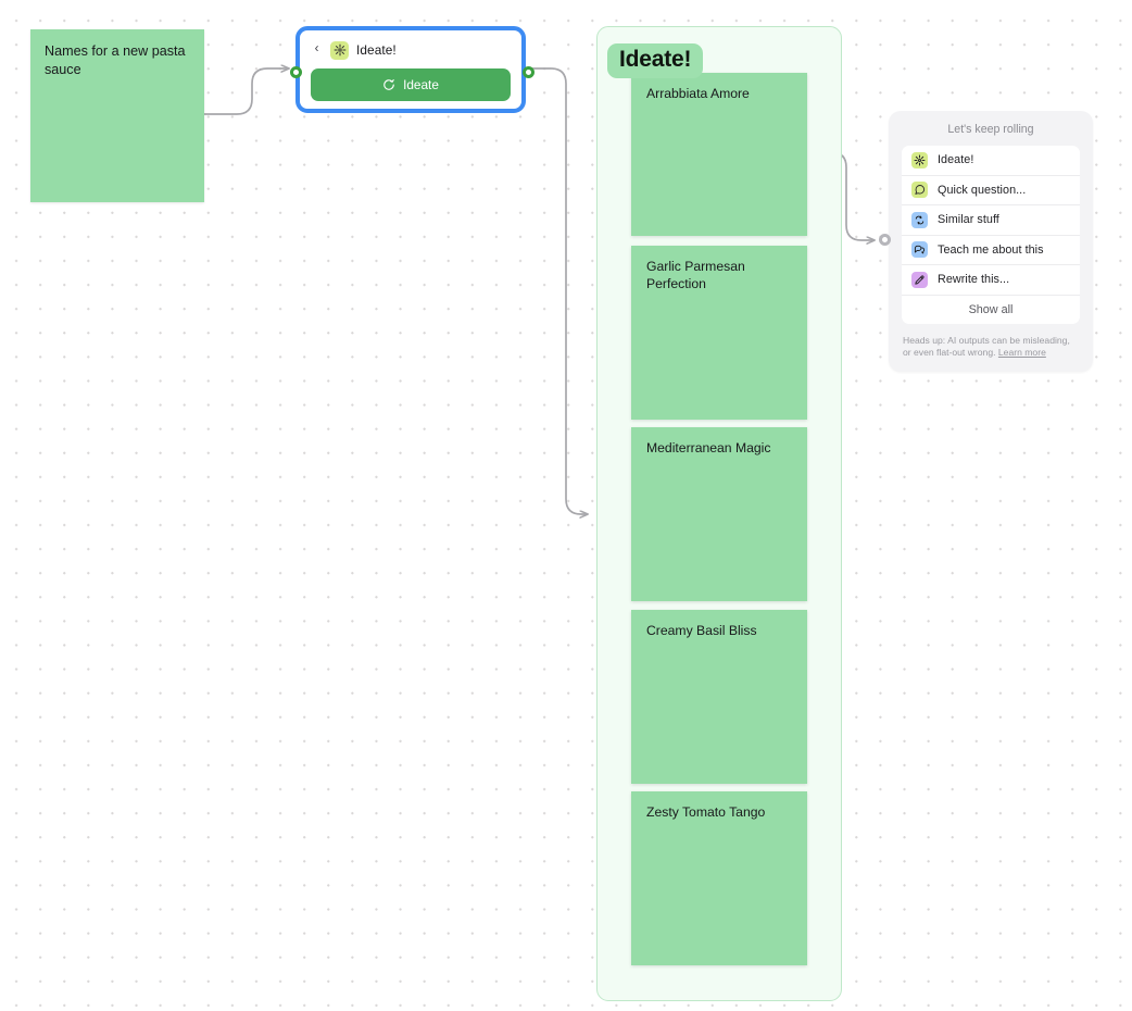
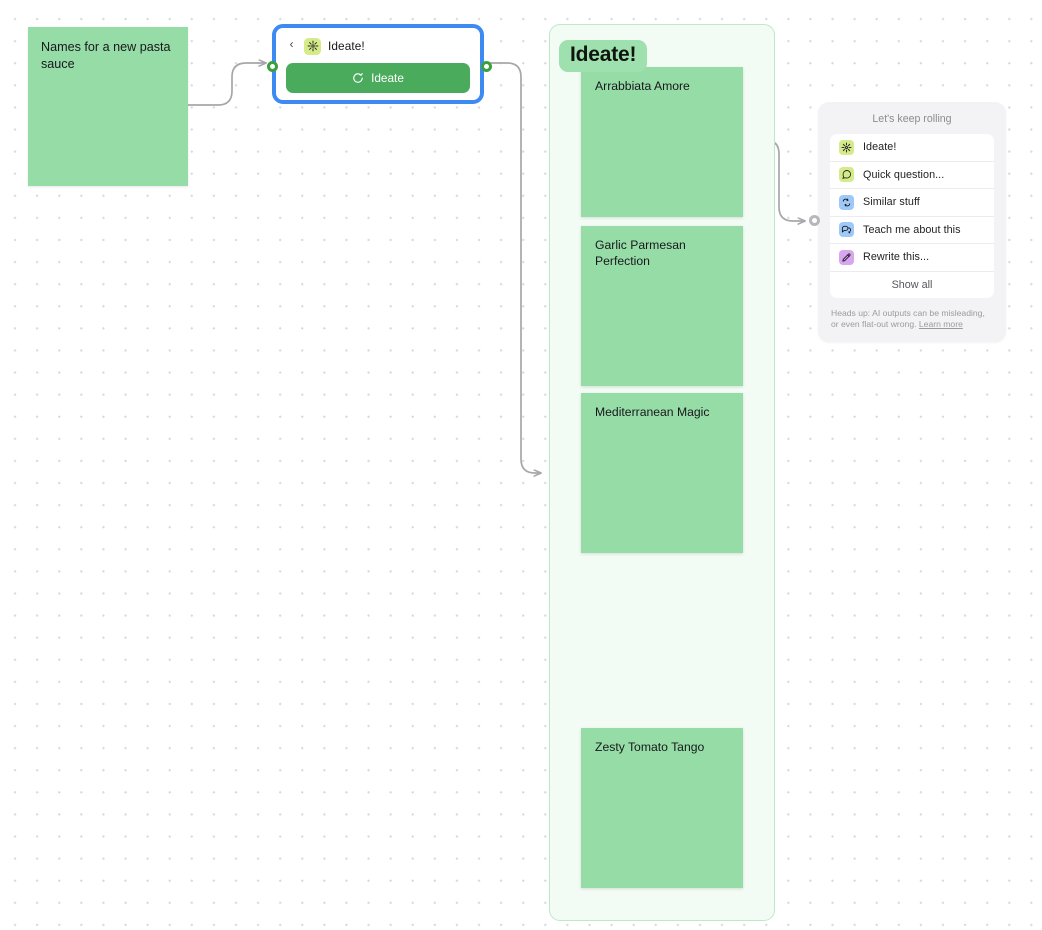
  Names for a new pasta sauce
  ‹
  Ideate!
  Ideate
  Ideate!
  Arrabbiata Amore
  Garlic Parmesan Perfection
  Mediterranean Magic
- Creamy Basil Bliss
  Zesty Tomato Tango
  Let's keep rolling
  Ideate!
  Quick question...
  Similar stuff
  Teach me about this
  Rewrite this...
  Show all
  Heads up: AI outputs can be misleading, or even flat-out wrong. Learn more
